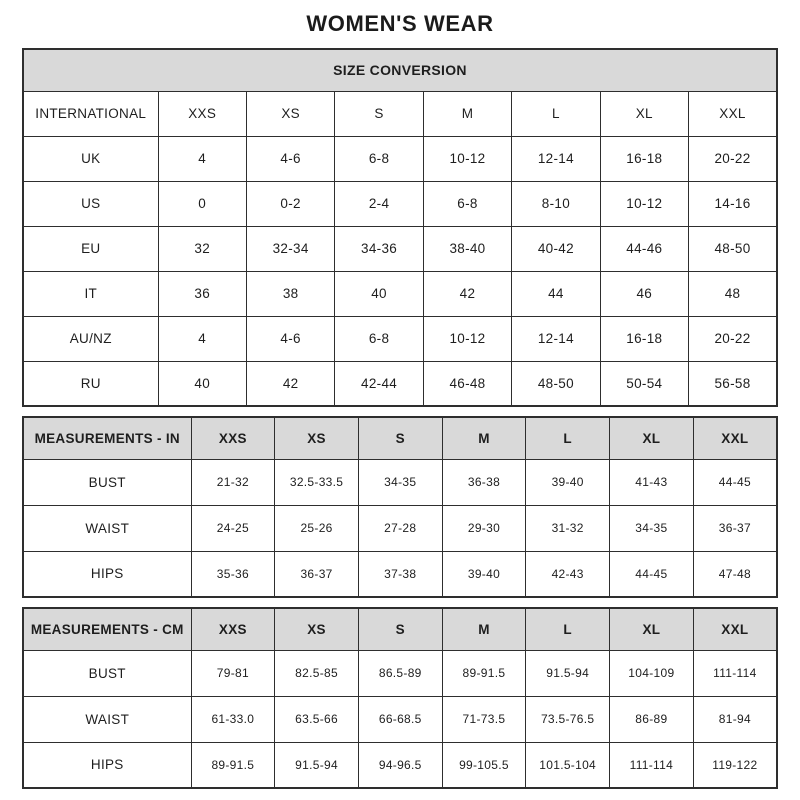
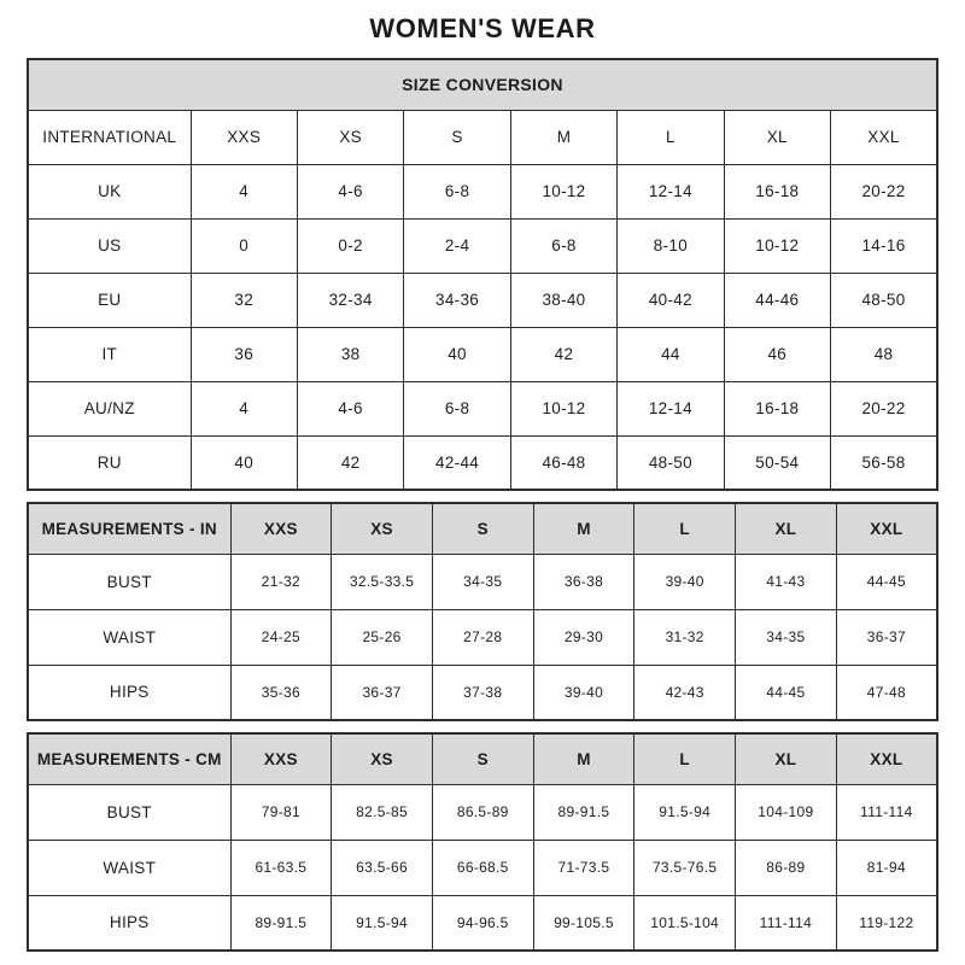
  WOMEN'S WEAR
  SIZE CONVERSION
  INTERNATIONAL	XXS	XS	S	M	L	XL	XXL
  UK	4	4-6	6-8	10-12	12-14	16-18	20-22
  US	0	0-2	2-4	6-8	8-10	10-12	14-16
  EU	32	32-34	34-36	38-40	40-42	44-46	48-50
  IT	36	38	40	42	44	46	48
  AU/NZ	4	4-6	6-8	10-12	12-14	16-18	20-22
  RU	40	42	42-44	46-48	48-50	50-54	56-58
  MEASUREMENTS - IN	XXS	XS	S	M	L	XL	XXL
  BUST	21-32	32.5-33.5	34-35	36-38	39-40	41-43	44-45
  WAIST	24-25	25-26	27-28	29-30	31-32	34-35	36-37
  HIPS	35-36	36-37	37-38	39-40	42-43	44-45	47-48
  MEASUREMENTS - CM	XXS	XS	S	M	L	XL	XXL
  BUST	79-81	82.5-85	86.5-89	89-91.5	91.5-94	104-109	111-114
- WAIST	61-33.0	63.5-66	66-68.5	71-73.5	73.5-76.5	86-89	81-94
+ WAIST	61-63.5	63.5-66	66-68.5	71-73.5	73.5-76.5	86-89	81-94
  HIPS	89-91.5	91.5-94	94-96.5	99-105.5	101.5-104	111-114	119-122
